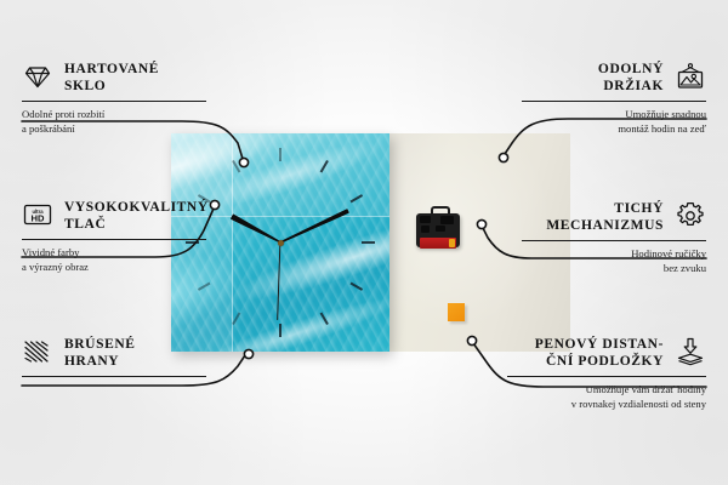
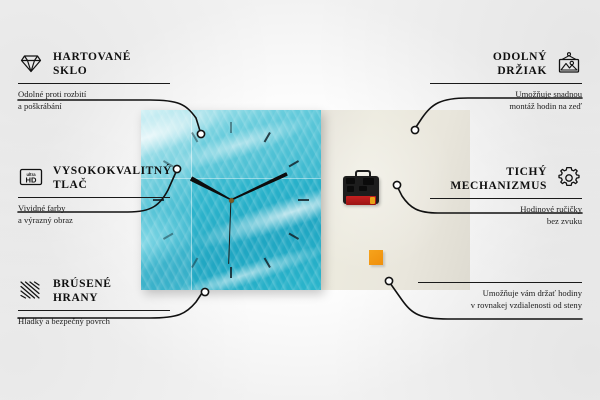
  HARTOVANÉ
  SKLO
  Odolné proti rozbití
  a poškrábání
  HD
  VYSOKOKVALITNÝ
  TLAČ
  Vividné farby
  a výrazný obraz
  BRÚSENÉ
  HRANY
+ Hladký a bezpečný povrch
  ODOLNÝ
  DRŽIAK
  Umožňuje snadnou
  montáž hodin na zeď
  TICHÝ
  MECHANIZMUS
  Hodinové ručičky
  bez zvuku
- PENOVÝ DISTAN-
- ČNÍ PODLOŽKY
  Umožňuje vám držať hodiny
  v rovnakej vzdialenosti od steny
